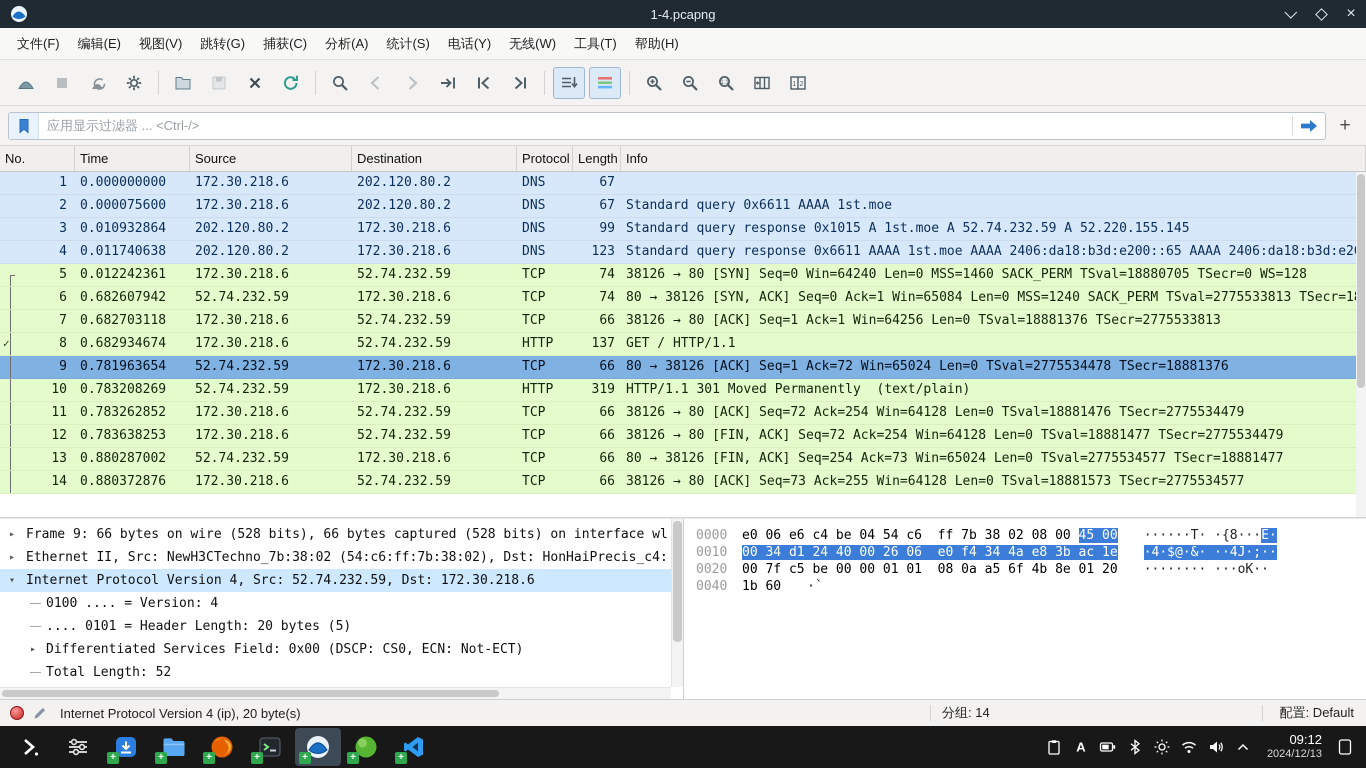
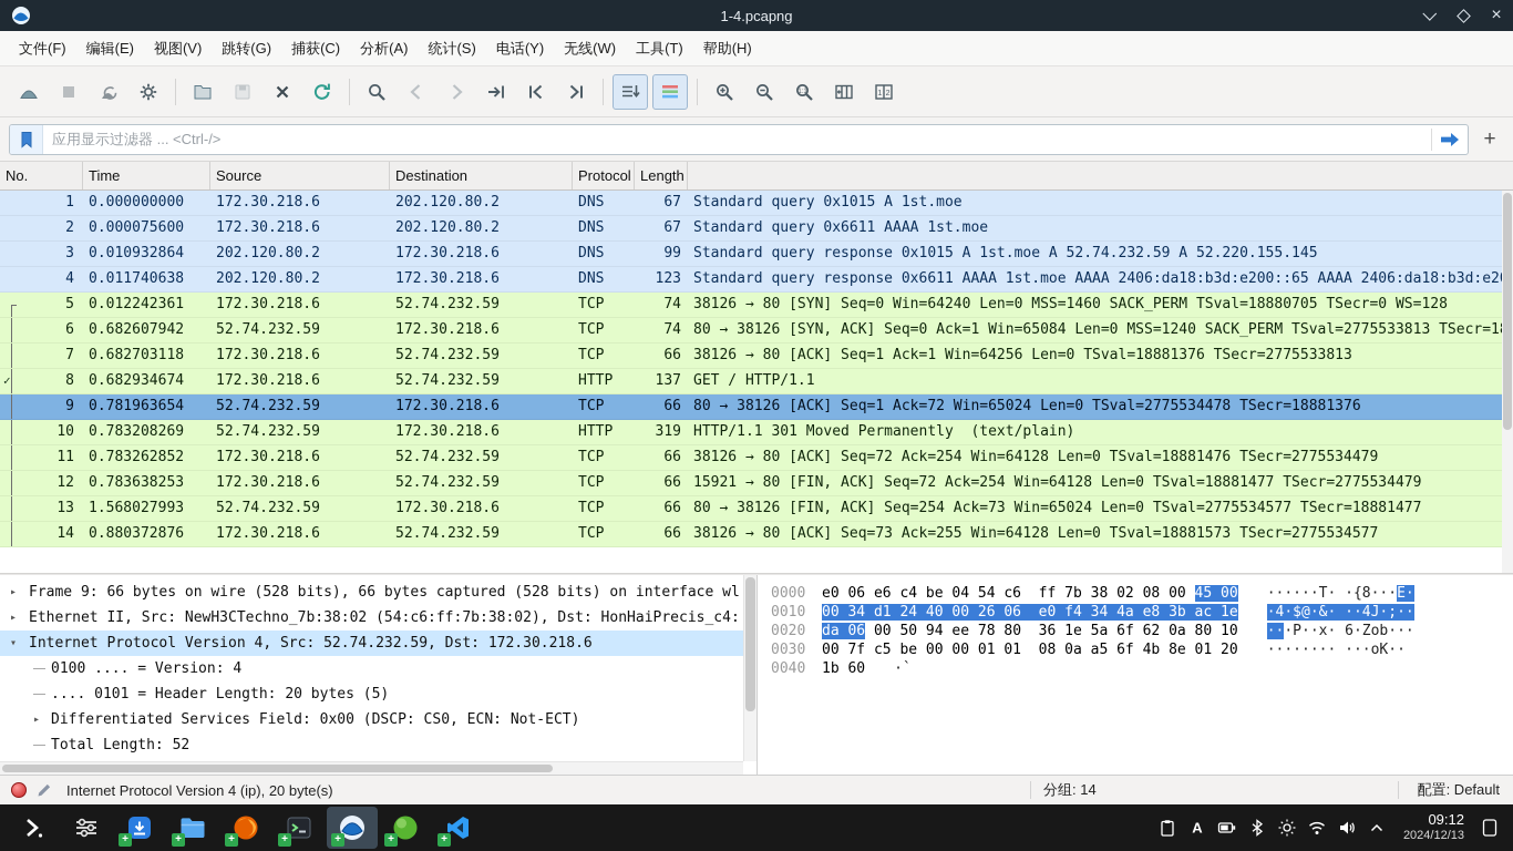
  1-4.pcapng
  ×
  文件(F)
  编辑(E)
  视图(V)
  跳转(G)
  捕获(C)
  分析(A)
  统计(S)
  电话(Y)
  无线(W)
  工具(T)
  帮助(H)
  应用显示过滤器 ... <Ctrl-/>
  +
  No.
  Time
  Source
  Destination
  Protocol
  Length
- Info
  1
  0.000000000
  172.30.218.6
  202.120.80.2
  DNS
  67
+ Standard query 0x1015 A 1st.moe
  2
  0.000075600
  172.30.218.6
  202.120.80.2
  DNS
  67
  Standard query 0x6611 AAAA 1st.moe
  3
  0.010932864
  202.120.80.2
  172.30.218.6
  DNS
  99
  Standard query response 0x1015 A 1st.moe A 52.74.232.59 A 52.220.155.145
  4
  0.011740638
  202.120.80.2
  172.30.218.6
  DNS
  123
  Standard query response 0x6611 AAAA 1st.moe AAAA 2406:da18:b3d:e200::65 AAAA 2406:da18:b3d:e2
  5
  0.012242361
  172.30.218.6
  52.74.232.59
  TCP
  74
  38126 → 80 [SYN] Seq=0 Win=64240 Len=0 MSS=1460 SACK_PERM TSval=18880705 TSecr=0 WS=128
  6
  0.682607942
  52.74.232.59
  172.30.218.6
  TCP
  74
  80 → 38126 [SYN, ACK] Seq=0 Ack=1 Win=65084 Len=0 MSS=1240 SACK_PERM TSval=2775533813 TSecr=1
  7
  0.682703118
  172.30.218.6
  52.74.232.59
  TCP
  66
  38126 → 80 [ACK] Seq=1 Ack=1 Win=64256 Len=0 TSval=18881376 TSecr=2775533813
  8
  ✓
  0.682934674
  172.30.218.6
  52.74.232.59
  HTTP
  137
  GET / HTTP/1.1
  9
  0.781963654
  52.74.232.59
  172.30.218.6
  TCP
  66
  80 → 38126 [ACK] Seq=1 Ack=72 Win=65024 Len=0 TSval=2775534478 TSecr=18881376
  10
  0.783208269
  52.74.232.59
  172.30.218.6
  HTTP
  319
  HTTP/1.1 301 Moved Permanently (text/plain)
  11
  0.783262852
  172.30.218.6
  52.74.232.59
  TCP
  66
  38126 → 80 [ACK] Seq=72 Ack=254 Win=64128 Len=0 TSval=18881476 TSecr=2775534479
  12
  0.783638253
  172.30.218.6
  52.74.232.59
  TCP
  66
- 38126 → 80 [FIN, ACK] Seq=72 Ack=254 Win=64128 Len=0 TSval=18881477 TSecr=2775534479
+ 15921 → 80 [FIN, ACK] Seq=72 Ack=254 Win=64128 Len=0 TSval=18881477 TSecr=2775534479
  13
- 0.880287002
+ 1.568027993
  52.74.232.59
  172.30.218.6
  TCP
  66
  80 → 38126 [FIN, ACK] Seq=254 Ack=73 Win=65024 Len=0 TSval=2775534577 TSecr=18881477
  14
  0.880372876
  172.30.218.6
  52.74.232.59
  TCP
  66
  38126 → 80 [ACK] Seq=73 Ack=255 Win=64128 Len=0 TSval=18881573 TSecr=2775534577
  ▸
  Frame 9: 66 bytes on wire (528 bits), 66 bytes captured (528 bits) on interface wl
  ▸
  Ethernet II, Src: NewH3CTechno_7b:38:02 (54:c6:ff:7b:38:02), Dst: HonHaiPrecis_c4:
  ▾
  Internet Protocol Version 4, Src: 52.74.232.59, Dst: 172.30.218.6
  0100 .... = Version: 4
  .... 0101 = Header Length: 20 bytes (5)
  ▸
  Differentiated Services Field: 0x00 (DSCP: CS0, ECN: Not-ECT)
  Total Length: 52
  0000 e0 06 e6 c4 be 04 54 c6 ff 7b 38 02 08 00 45 00 ······T· ·{8···E·
  0010 00 34 d1 24 40 00 26 06 e0 f4 34 4a e8 3b ac 1e ·4·$@·&· ··4J·;··
+ 0020 da 06 00 50 94 ee 78 80 36 1e 5a 6f 62 0a 80 10 ···P··x· 6·Zob···
- 0020 00 7f c5 be 00 00 01 01 08 0a a5 6f 4b 8e 01 20 ········ ···oK··
+ 0030 00 7f c5 be 00 00 01 01 08 0a a5 6f 4b 8e 01 20 ········ ···oK··
  0040 1b 60 ·`
  Internet Protocol Version 4 (ip), 20 byte(s)
  分组: 14
  配置: Default
  +
  +
  +
  +
  +
  +
  +
  A
  09:12
  2024/12/13
